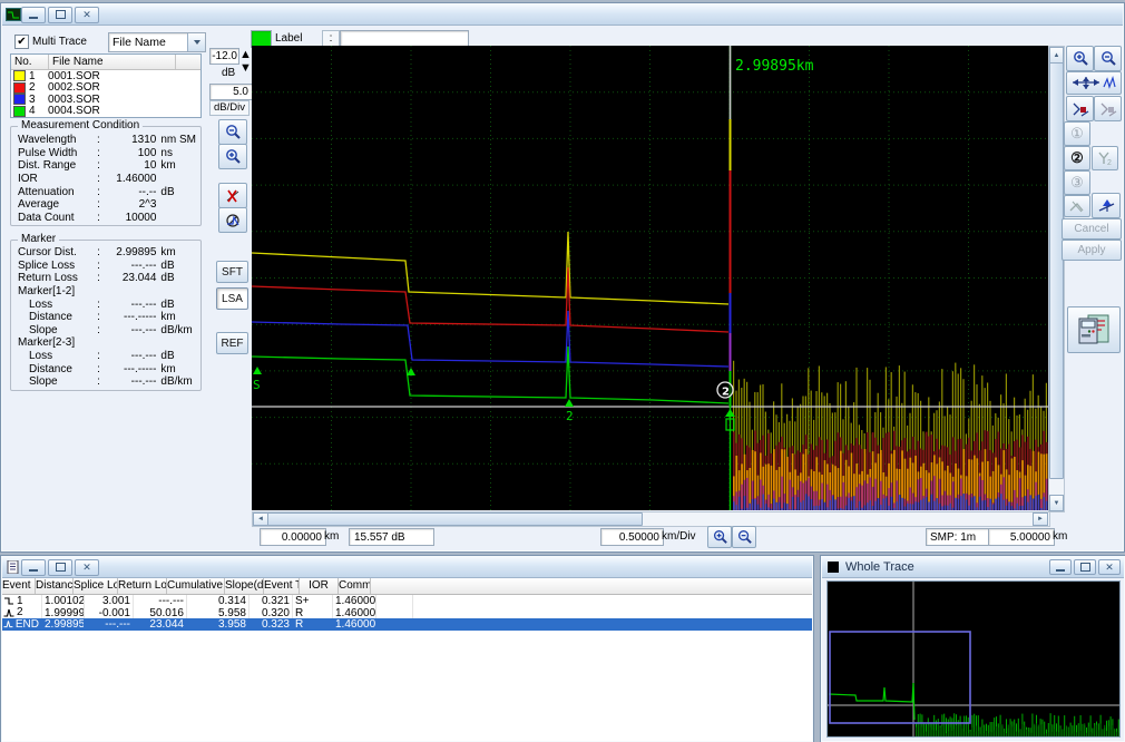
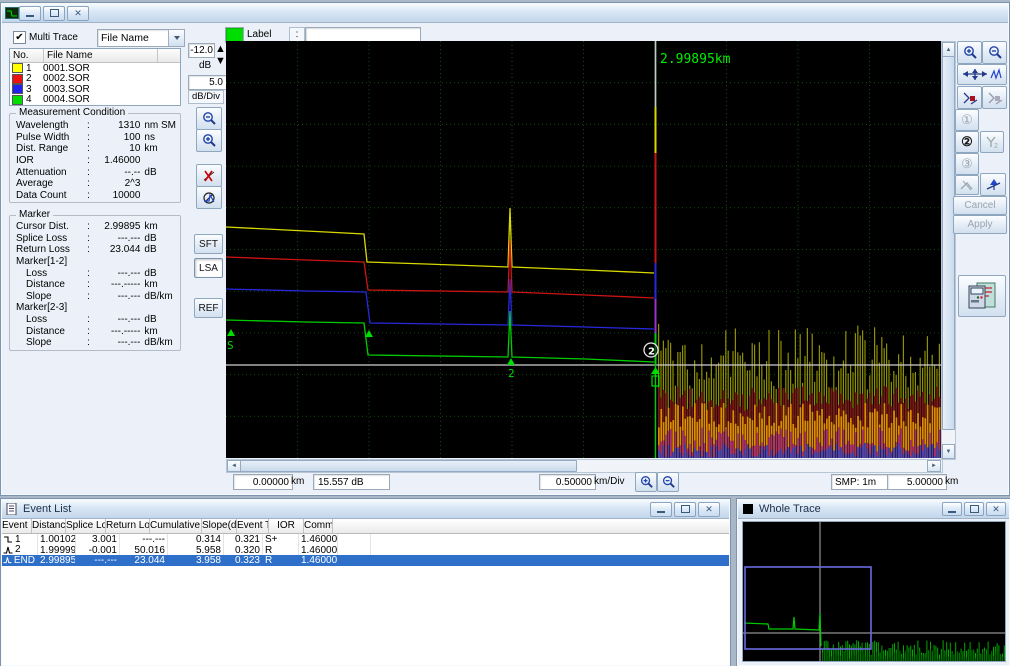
  ✕
  ✔
  Multi Trace
  File Name
  No.
  File Name
  1
  0001.SOR
  2
  0002.SOR
  3
  0003.SOR
  4
  0004.SOR
  Measurement Condition
  Wavelength
  :
  1310
  nm SM
  Pulse Width
  :
  100
  ns
  Dist. Range
  :
  10
  km
  IOR
  :
  1.46000
  Attenuation
  :
  --.--
  dB
  Average
  :
  2^3
  Data Count
  :
  10000
  Marker
  Cursor Dist.
  :
  2.99895
  km
  Splice Loss
  :
  ---.---
  dB
  Return Loss
  :
  23.044
  dB
  Marker[1-2]
  Loss
  :
  ---.---
  dB
  Distance
  :
  ---.-----
  km
  Slope
  :
  ---.---
  dB/km
  Marker[2-3]
  Loss
  :
  ---.---
  dB
  Distance
  :
  ---.-----
  km
  Slope
  :
  ---.---
  dB/km
  -12.0
  ▲
  ▼
  dB
  5.0
  dB/Div
  SFT
  LSA
  REF
  Label
  :
  2.99895km
  S
  2
  2
  0.00000
  km
  15.557 dB
  0.50000
  km/Div
  SMP:
  1m
  5.00000
  km
  ①
  ②
  ③
  Cancel
  Apply
+ Event List
  ✕
  IOR
  1
  1.00102
  3.001
  ---.---
  0.314
  0.321
  S+
  1.46000
  2
  1.99999
  -0.001
  50.016
  5.958
  0.320
  R
  1.46000
  END
  2.99895
  ---.---
  23.044
  3.958
  0.323
  R
  1.46000
  Whole Trace
  ✕
